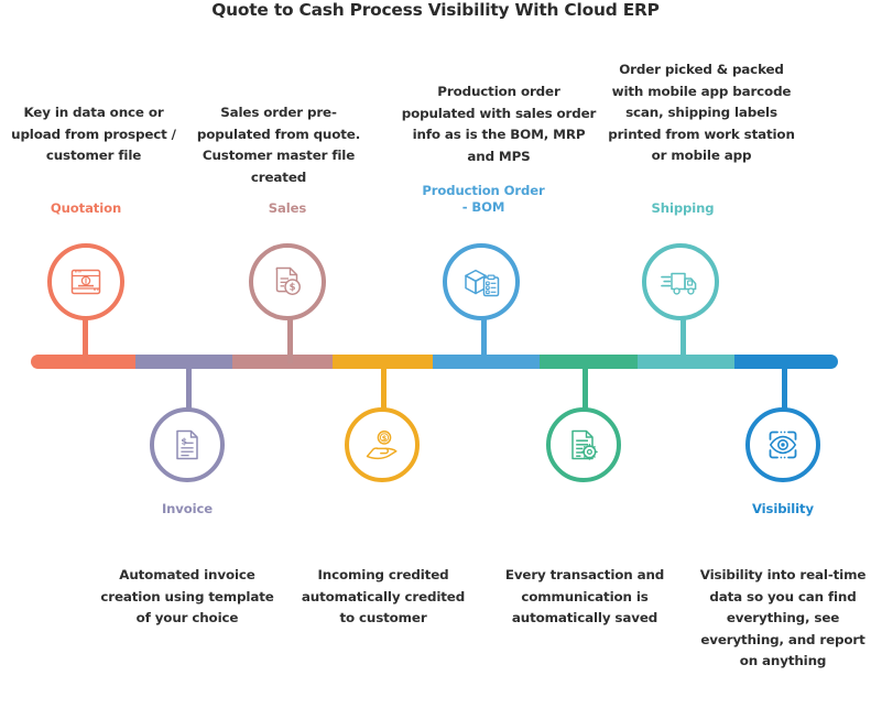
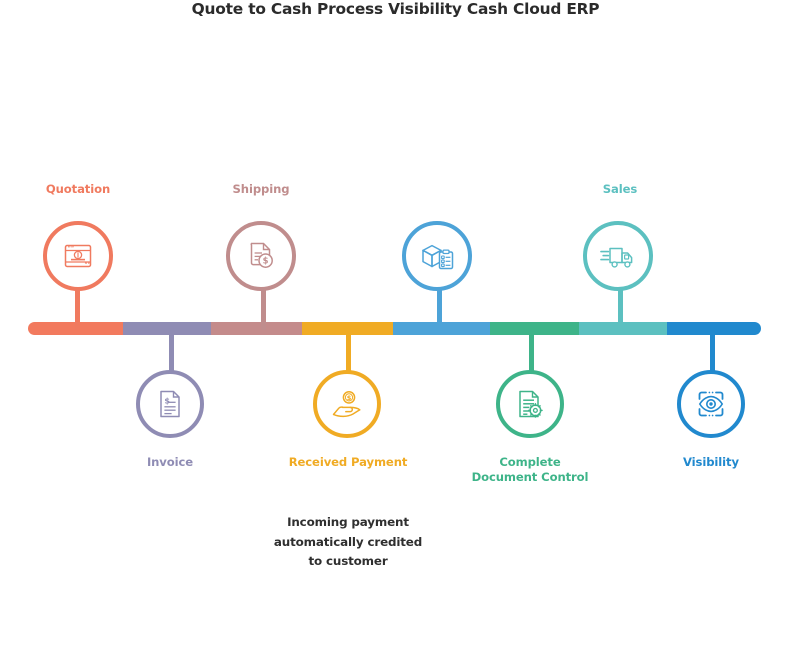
- Quote to Cash Process Visibility With Cloud ERP
+ Quote to Cash Process Visibility Cash Cloud ERP
  $
  $
  $
  Quotation
- Sales
+ Shipping
- Production Order - BOM
- Shipping
+ Sales
- Key in data once or upload from prospect / customer file
- Sales order pre-populated from quote. Customer master file created
- Production order populated with sales order info as is the BOM, MRP and MPS
- Order picked & packed with mobile app barcode scan, shipping labels printed from work station or mobile app
  Invoice
+ Received Payment
+ Complete Document Control
  Visibility
- Automated invoice creation using template of your choice
- Incoming credited automatically credited to customer
+ Incoming payment automatically credited to customer
- Every transaction and communication is automatically saved
- Visibility into real-time data so you can find everything, see everything, and report on anything
